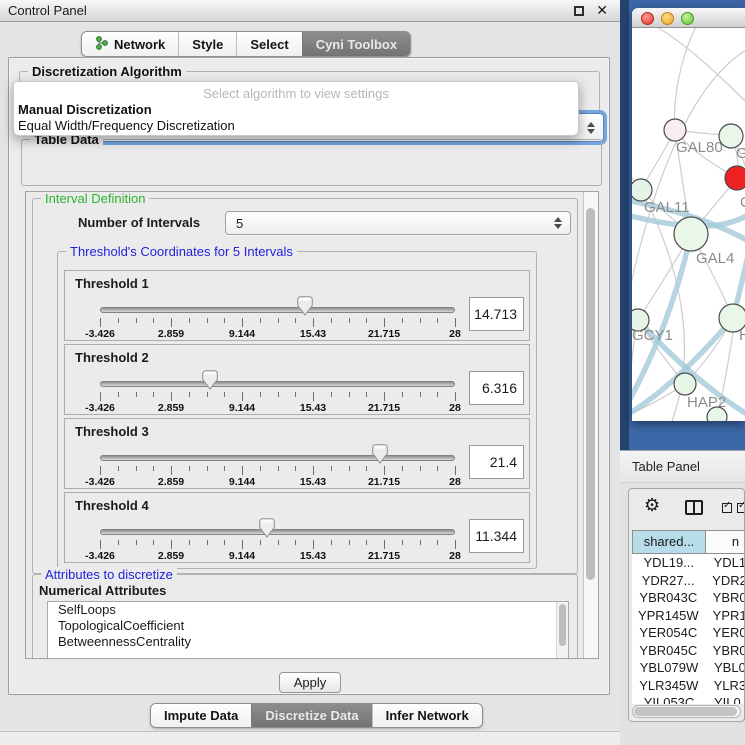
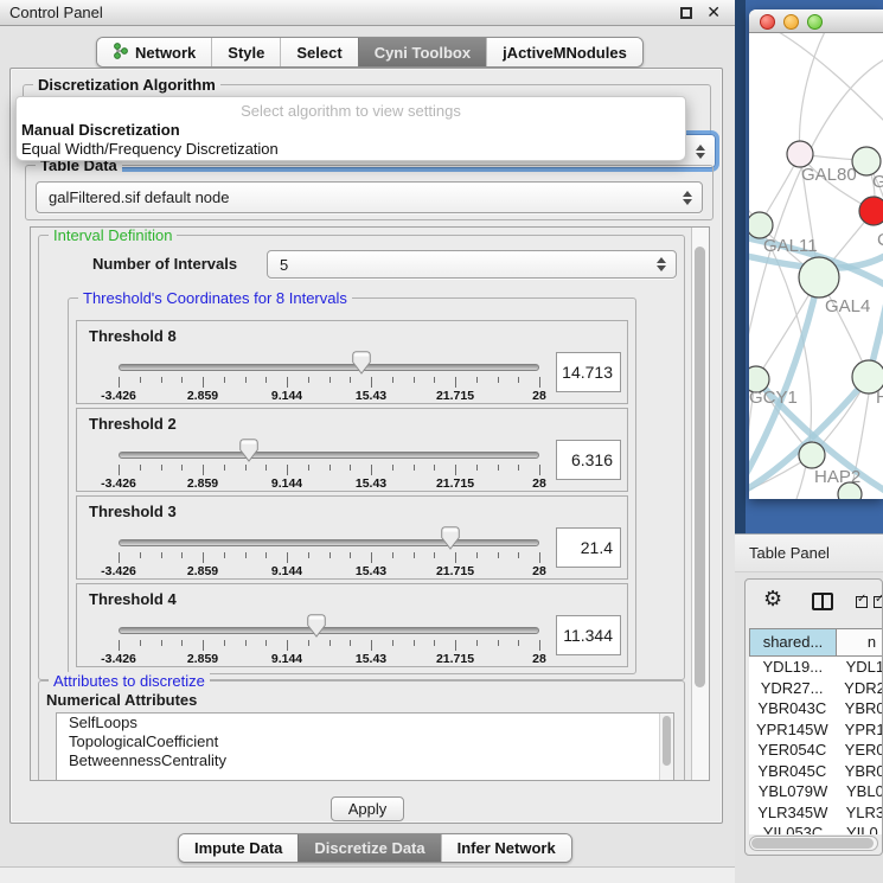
  Control Panel
  ✕
  Network
  Style
  Select
  Cyni Toolbox
+ jActiveMNodules
  Discretization Algorithm
  Select algorithm to view settings
  Manual Discretization
  Equal Width/Frequency Discretization
  Table Data
+ galFiltered.sif default node
  Interval Definition
  Number of Intervals
  5
- Threshold's Coordinates for 5 Intervals
+ Threshold's Coordinates for 8 Intervals
- Threshold 1
+ Threshold 8
  -3.426
  2.859
  9.144
  15.43
  21.715
  28
  14.713
  Threshold 2
  -3.426
  2.859
  9.144
  15.43
  21.715
  28
  6.316
  Threshold 3
  -3.426
  2.859
  9.144
  15.43
  21.715
  28
  21.4
  Threshold 4
  -3.426
  2.859
  9.144
  15.43
  21.715
  28
  11.344
  Attributes to discretize
  Numerical Attributes
  SelfLoops
  TopologicalCoefficient
  BetweennessCentrality
  Apply
  Impute Data
  Discretize Data
  Infer Network
  GAL80
  GAL11
  GAL4
  GCY1
  H
  HAP2
  Table Panel
  ⚙
  shared...
  n
  YDL19...
  YDL1
  YDR27...
  YDR2
  YBR043C
  YBR0
  YPR145W
  YPR1
  YER054C
  YER0
  YBR045C
  YBR0
  YBL079W
  YBL0
  YLR345W
  YLR3
  YIL053C
  YIL0
